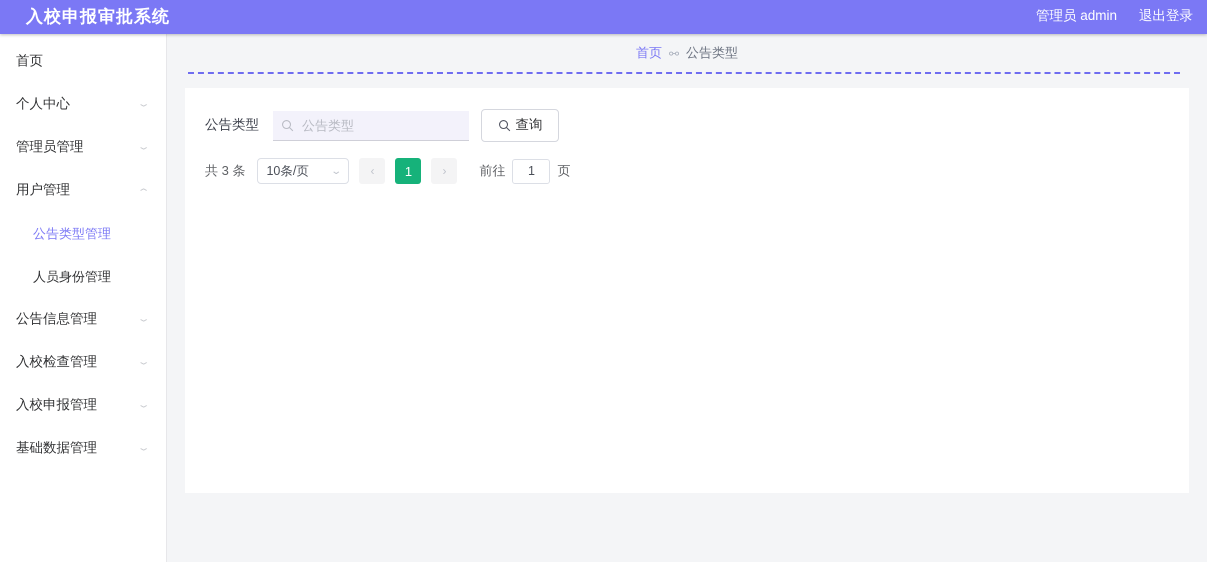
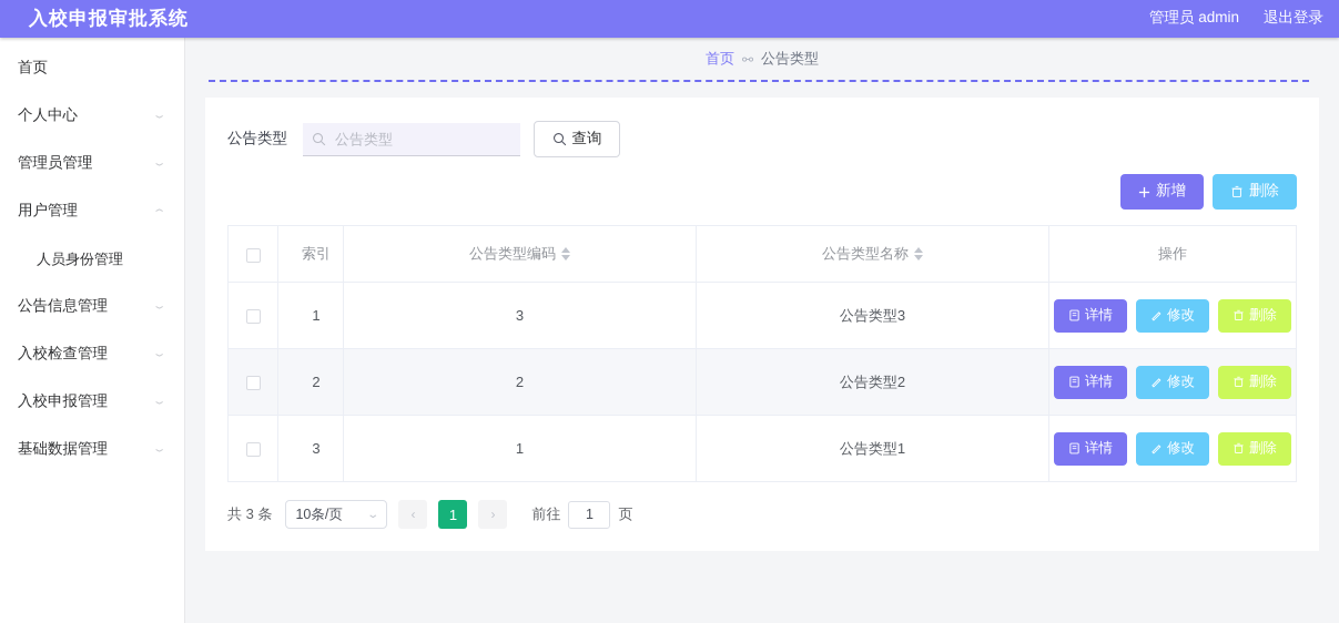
  入校申报审批系统
  管理员 admin
  退出登录
  首页
  个人中心
  ⌄
  管理员管理
  ⌄
  用户管理
- 公告类型管理
  人员身份管理
  公告信息管理
  ⌄
  入校检查管理
  ⌄
  入校申报管理
  ⌄
  基础数据管理
  ⌄
  首页
  ⚯
  公告类型
  公告类型
  公告类型
  查询
+ 新增
+ 删除
+ 	索引	公告类型编码	公告类型名称	操作
+ 	1	3	公告类型3	详情 修改 删除
+ 	2	2	公告类型2	详情 修改 删除
+ 	3	1	公告类型1	详情 修改 删除
  共 3 条
  10条/页
  ⌄
  ‹
  1
  ›
  前往
  1
  页
